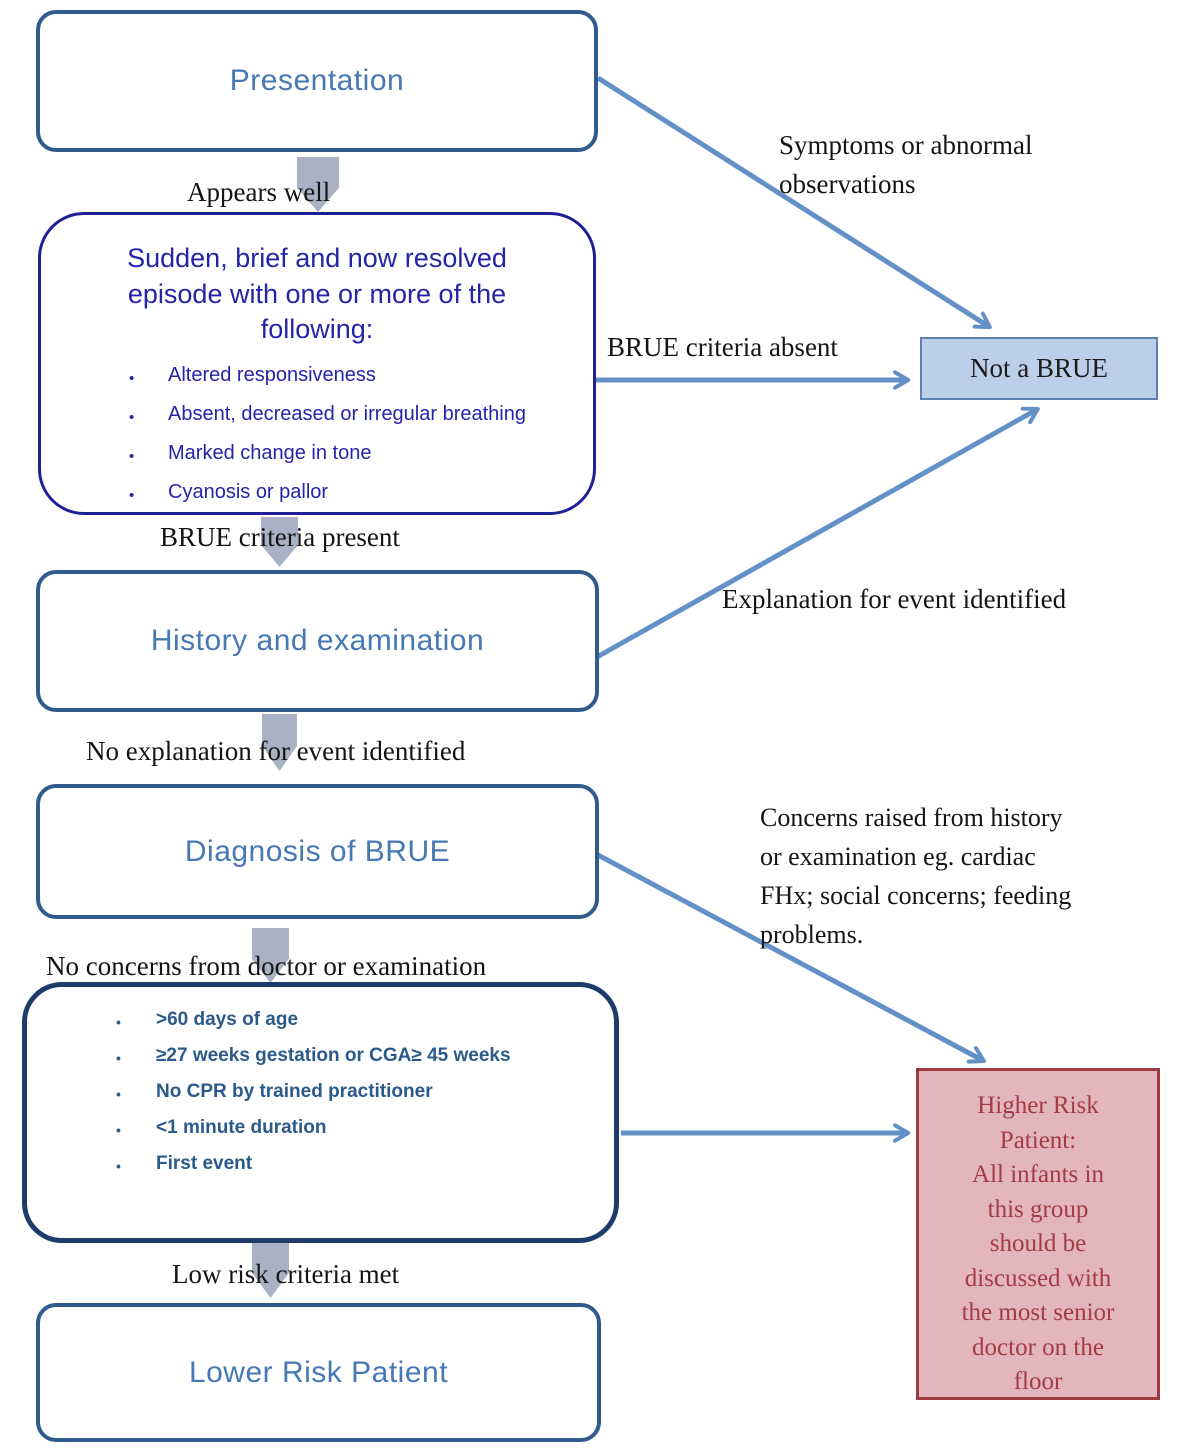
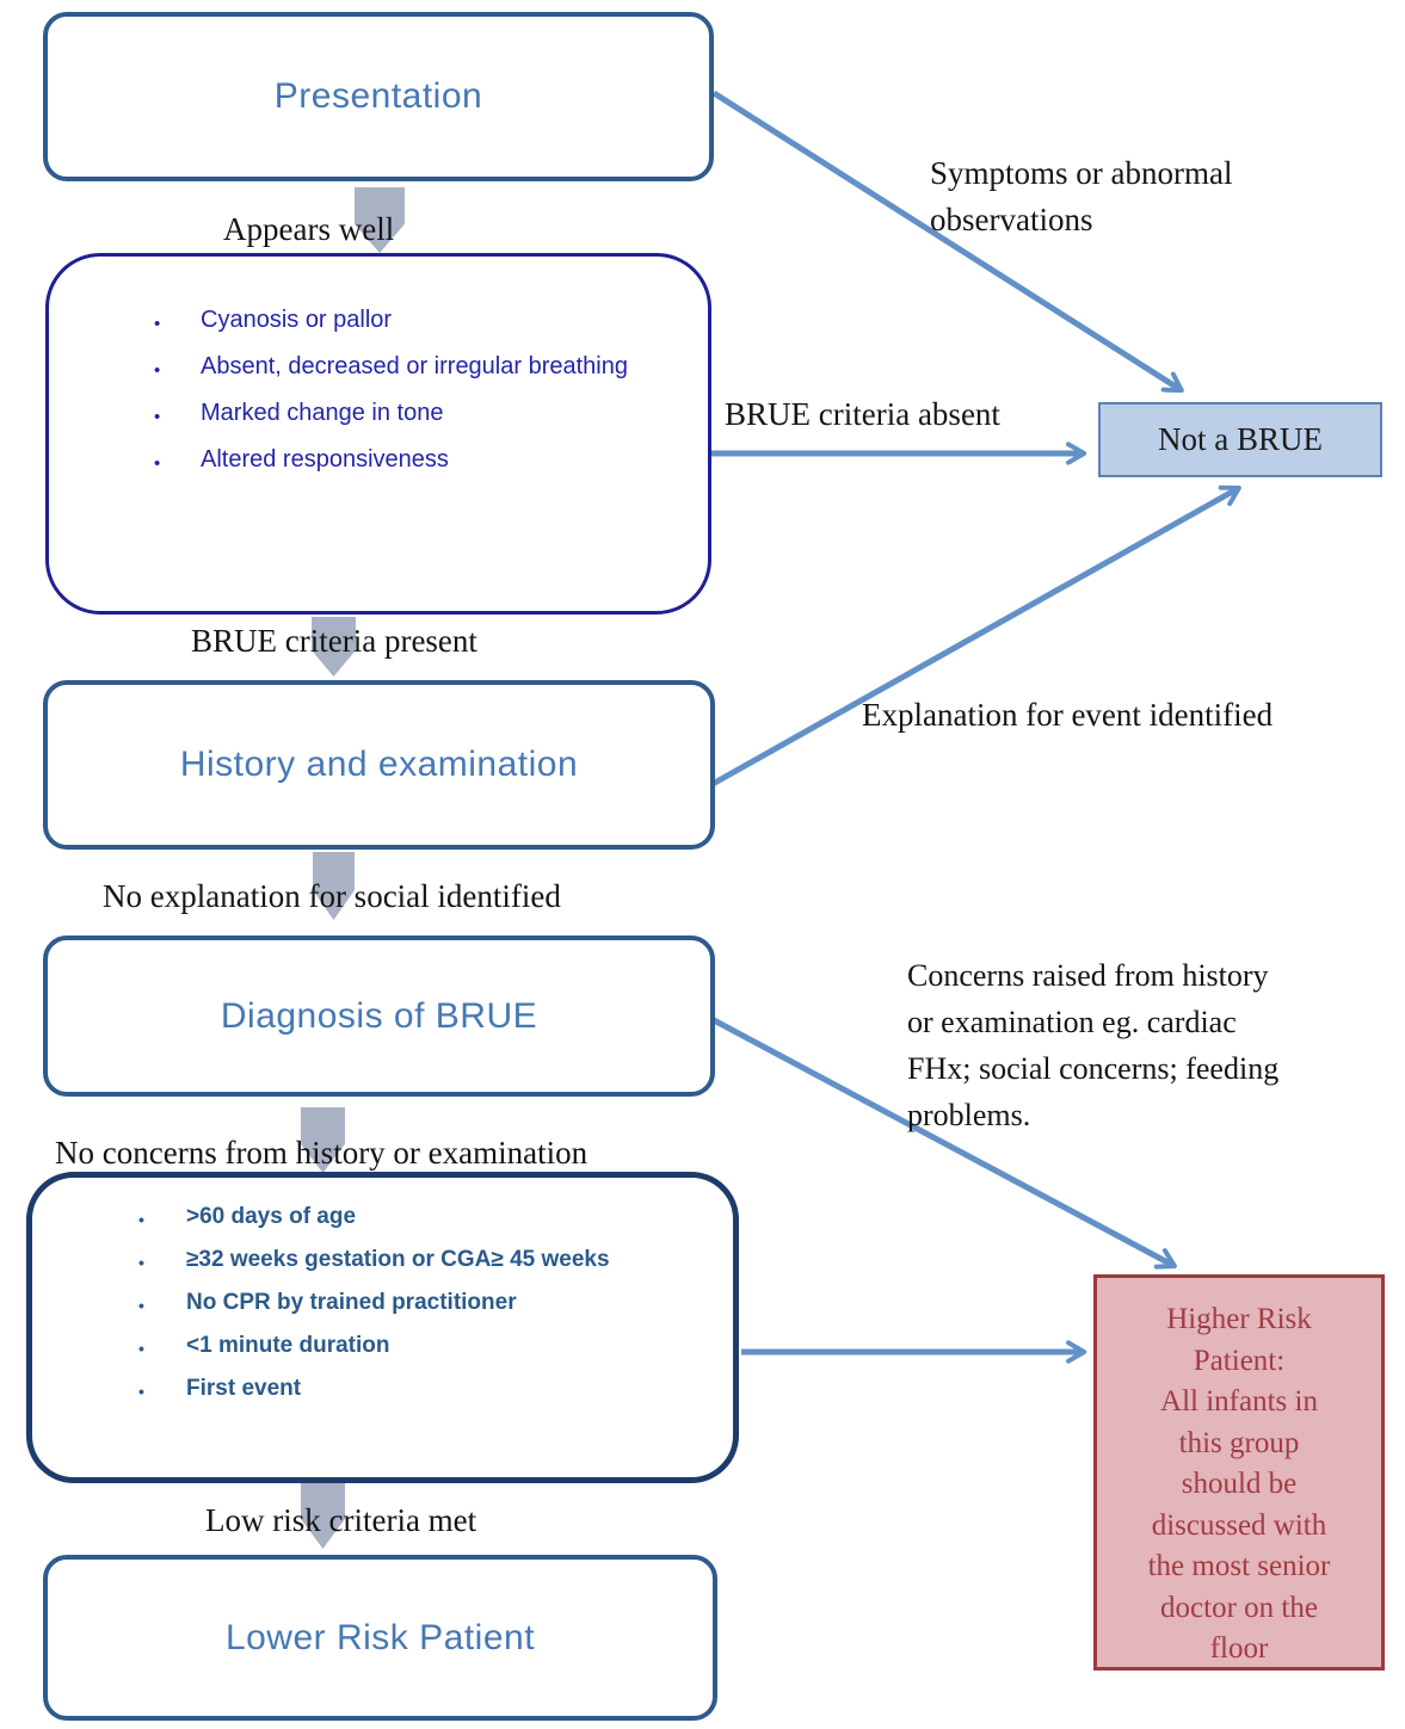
  Presentation
- Sudden, brief and now resolved
- episode with one or more of the
- following:
- Altered responsiveness
+ Cyanosis or pallor
  Absent, decreased or irregular breathing
  Marked change in tone
- Cyanosis or pallor
+ Altered responsiveness
  History and examination
  Diagnosis of BRUE
  >60 days of age
- ≥27 weeks gestation or CGA≥ 45 weeks
+ ≥32 weeks gestation or CGA≥ 45 weeks
  No CPR by trained practitioner
  <1 minute duration
  First event
  Lower Risk Patient
  Not a BRUE
  Higher Risk
  Patient:
  All infants in
  this group
  should be
  discussed with
  the most senior
  doctor on the
  floor
  Appears well
  Symptoms or abnormal
  observations
  BRUE criteria absent
  BRUE criteria present
  Explanation for event identified
- No explanation for event identified
+ No explanation for social identified
  Concerns raised from history
  or examination eg. cardiac
  FHx; social concerns; feeding
  problems.
- No concerns from doctor or examination
+ No concerns from history or examination
  Low risk criteria met
